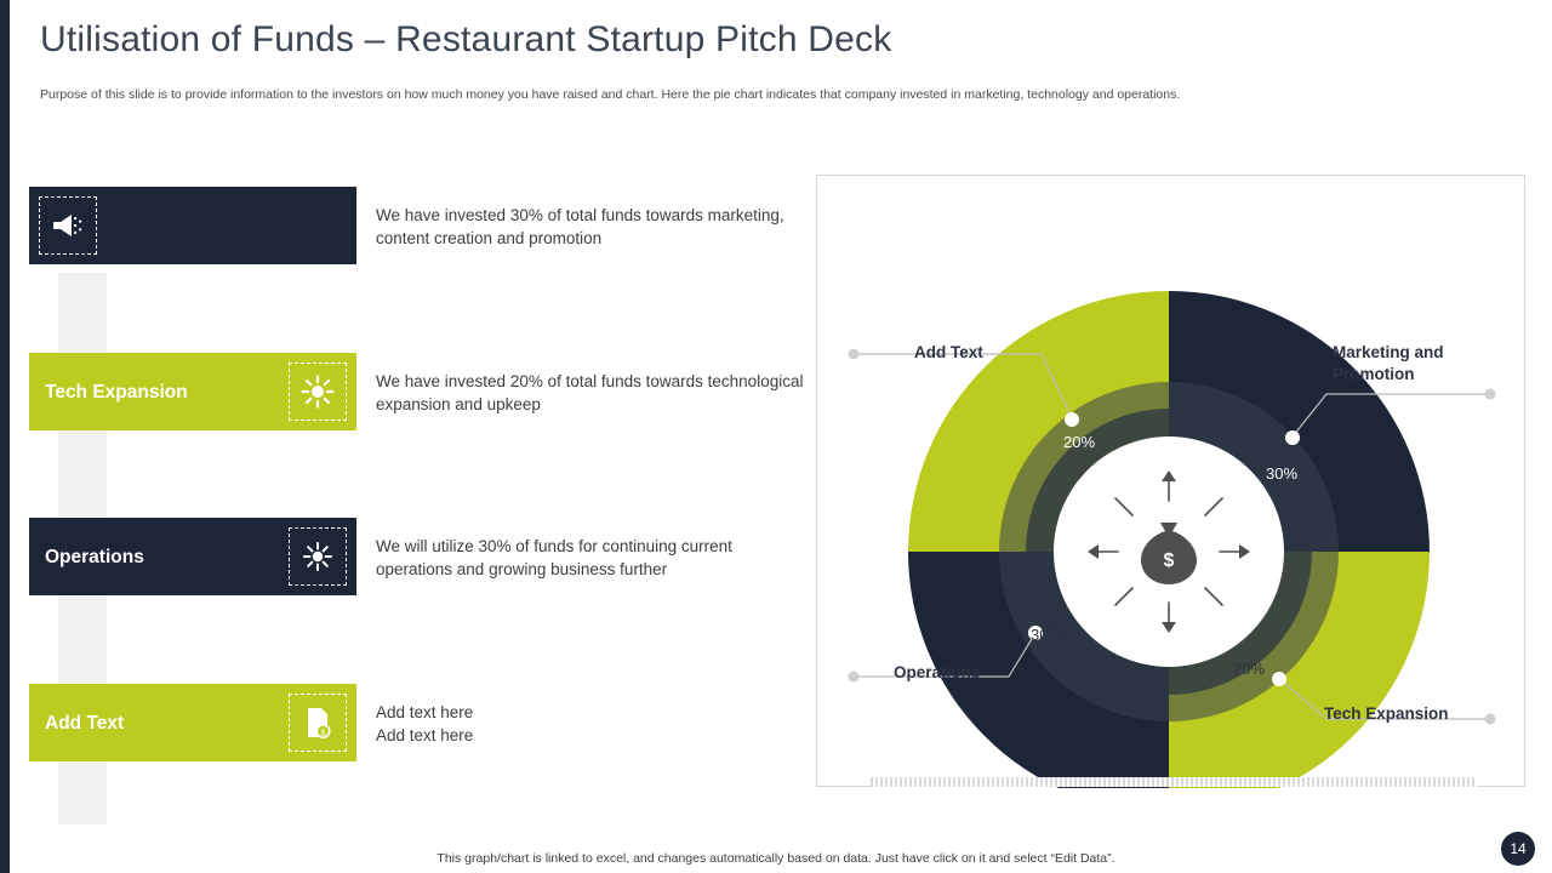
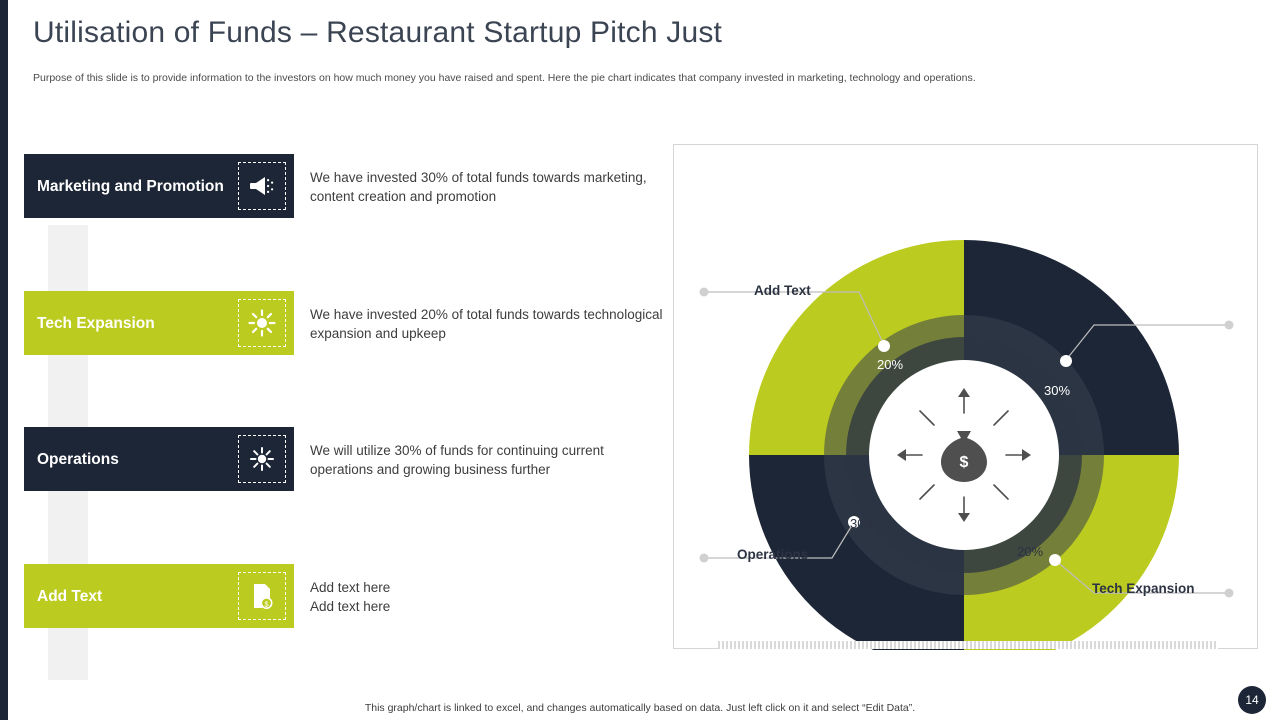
- Utilisation of Funds – Restaurant Startup Pitch Deck
+ Utilisation of Funds – Restaurant Startup Pitch Just
- Purpose of this slide is to provide information to the investors on how much money you have raised and chart. Here the pie chart indicates that company invested in marketing, technology and operations.
+ Purpose of this slide is to provide information to the investors on how much money you have raised and spent. Here the pie chart indicates that company invested in marketing, technology and operations.
+ Marketing and Promotion
  We have invested 30% of total funds towards marketing, content creation and promotion
  Tech Expansion
  We have invested 20% of total funds towards technological expansion and upkeep
  Operations
  We will utilize 30% of funds for continuing current operations and growing business further
  Add Text
  $
  Add text here
  Add text here
  $
  Add Text
- Marketing and
- Promotion
  Operations
  Tech Expansion
  20%
  30%
  30%
  20%
- This graph/chart is linked to excel, and changes automatically based on data. Just have click on it and select “Edit Data”.
+ This graph/chart is linked to excel, and changes automatically based on data. Just left click on it and select “Edit Data”.
  14
